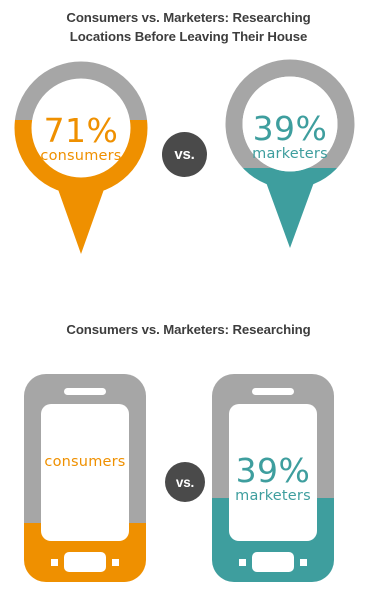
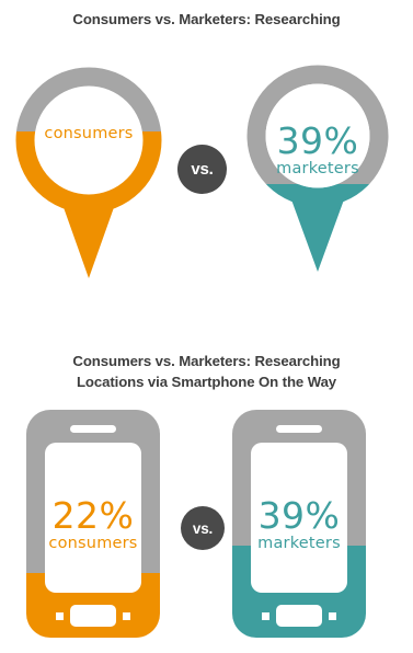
  Consumers vs. Marketers: Researching
- Locations Before Leaving Their House
- 71%
  consumers
  39%
  marketers
  vs.
  Consumers vs. Marketers: Researching
+ Locations via Smartphone On the Way
+ 22%
  consumers
  39%
  marketers
  vs.
